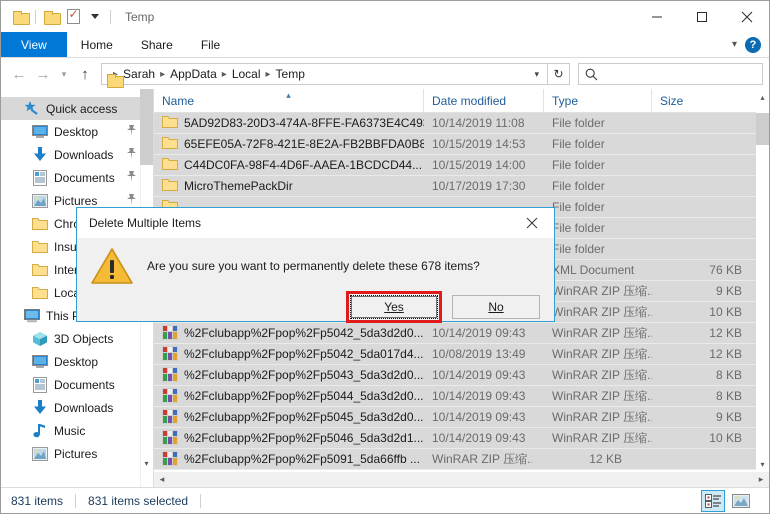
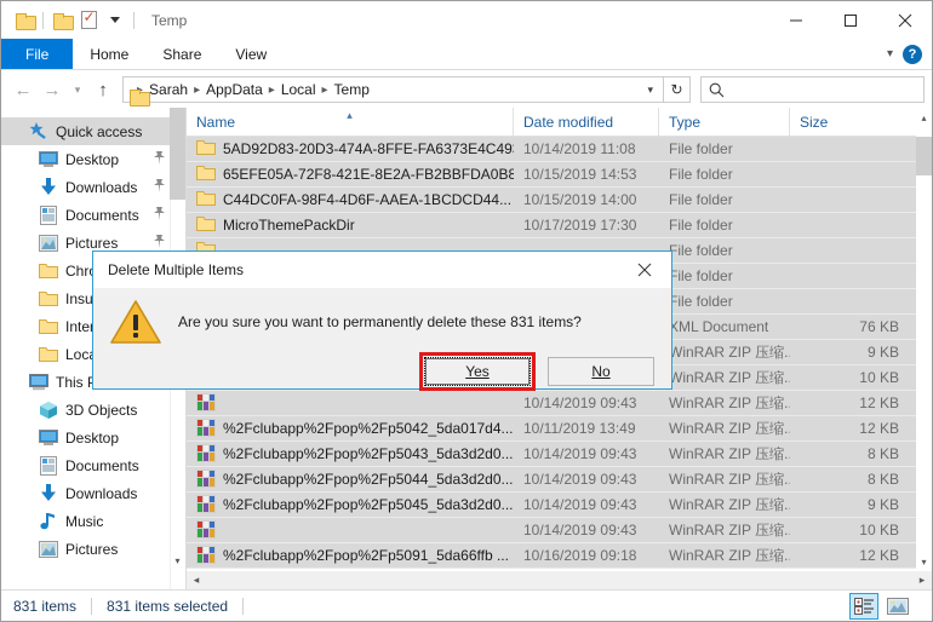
  Temp
- View
+ File
  Home
  Share
- File
+ View
  ▾
  ?
  ←
  →
  ▾
  ↑
  Sarah
  ▸
  AppData
  ▸
  Local
  ▸
  Temp
  ▾
  ↻
  Quick access
  Desktop
  Downloads
  Documents
  Pictures
  3D Objects
  Desktop
  Documents
  Downloads
  Music
  Pictures
  ▾
  Name
  ▴
  Date modified
  Type
  Size
  5AD92D83-20D3-474A-8FFE-FA6373E4C49
  10/14/2019 11:08
  File folder
  65EFE05A-72F8-421E-8E2A-FB2BBFDA0B8
  10/15/2019 14:53
  File folder
  C44DC0FA-98F4-4D6F-AAEA-1BCDCD44...
  10/15/2019 14:00
  File folder
  MicroThemePackDir
  10/17/2019 17:30
  File folder
  File folder
  File folder
  File folder
  XML Document
  76 KB
  WinRAR ZIP 压缩.
  9 KB
  WinRAR ZIP 压缩.
  10 KB
- %2Fclubapp%2Fpop%2Fp5042_5da3d2d0...
  10/14/2019 09:43
  WinRAR ZIP 压缩.
  12 KB
  %2Fclubapp%2Fpop%2Fp5042_5da017d4...
- 10/08/2019 13:49
+ 10/11/2019 13:49
  WinRAR ZIP 压缩.
  12 KB
  %2Fclubapp%2Fpop%2Fp5043_5da3d2d0...
  10/14/2019 09:43
  WinRAR ZIP 压缩.
  8 KB
  %2Fclubapp%2Fpop%2Fp5044_5da3d2d0...
  10/14/2019 09:43
  WinRAR ZIP 压缩.
  8 KB
  %2Fclubapp%2Fpop%2Fp5045_5da3d2d0...
  10/14/2019 09:43
  WinRAR ZIP 压缩.
  9 KB
- %2Fclubapp%2Fpop%2Fp5046_5da3d2d1...
  10/14/2019 09:43
  WinRAR ZIP 压缩.
  10 KB
  %2Fclubapp%2Fpop%2Fp5091_5da66ffb ...
+ 10/16/2019 09:18
  WinRAR ZIP 压缩.
  12 KB
  ▴
  ▾
  ◂
  ▸
  831 items
  831 items selected
  Delete Multiple Items
- Are you sure you want to permanently delete these 678 items?
+ Are you sure you want to permanently delete these 831 items?
  Yes
  No
